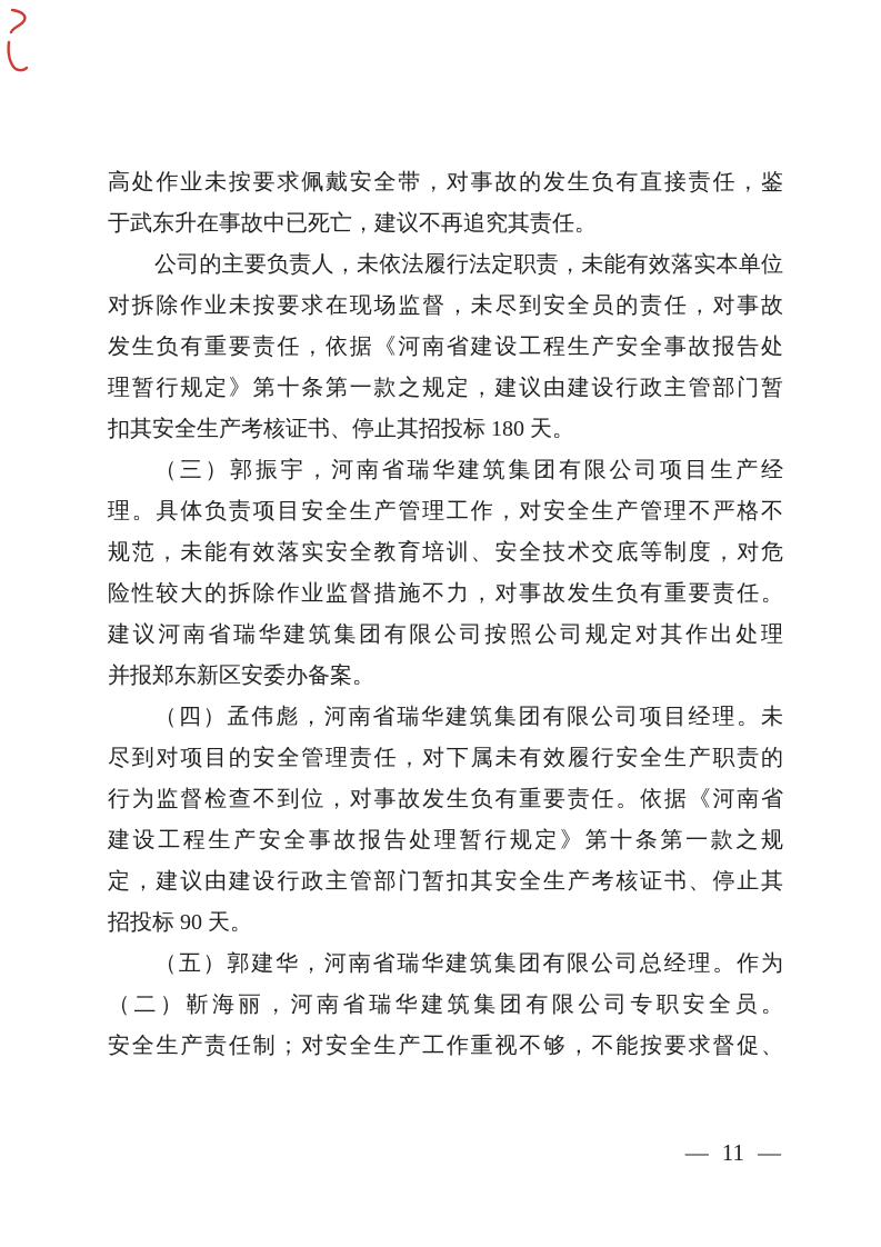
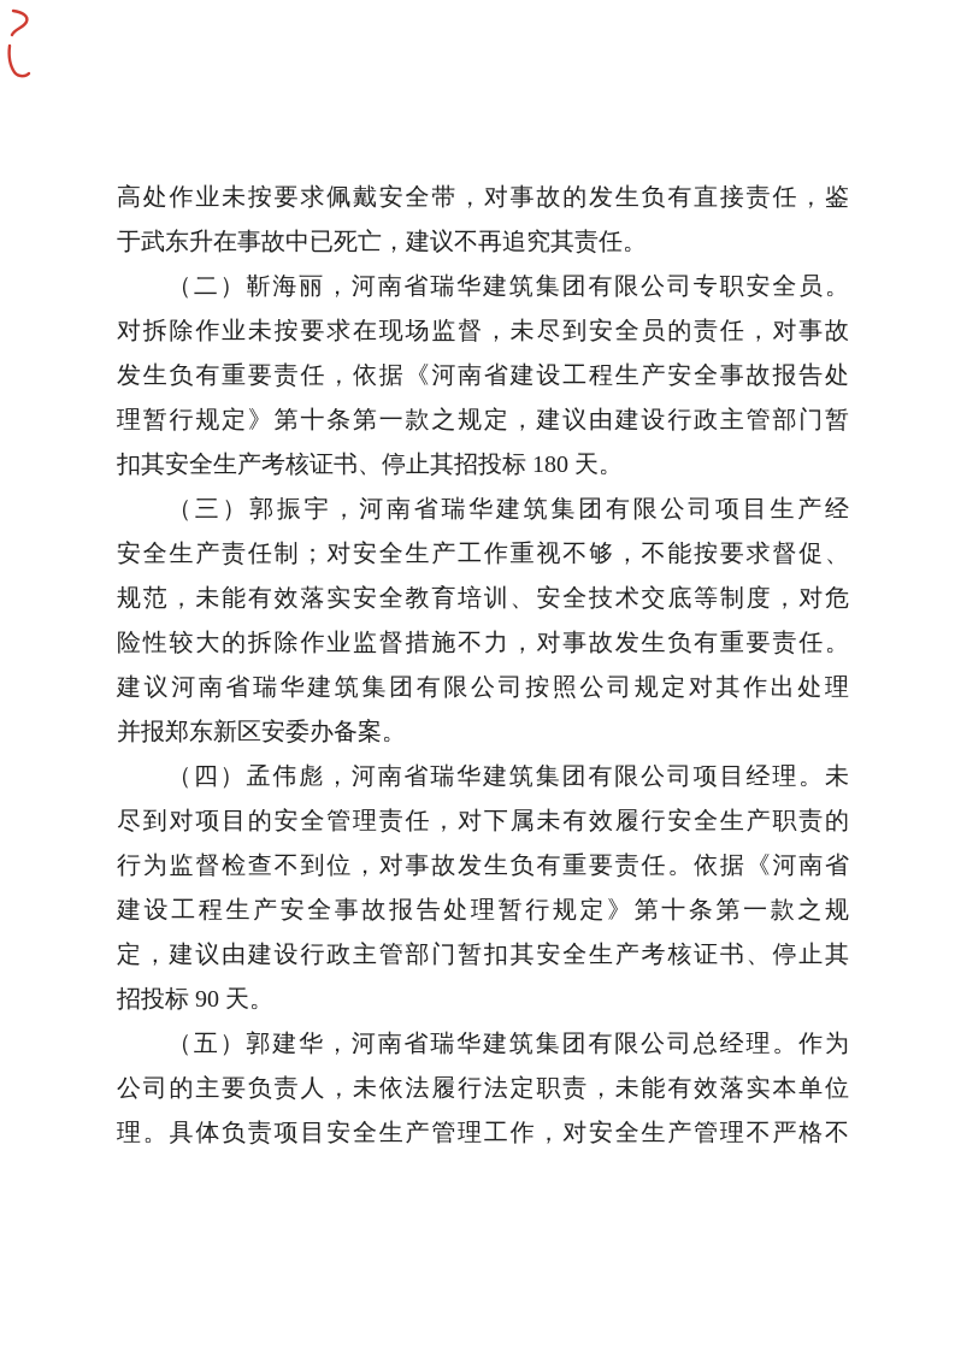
  高处作业未按要求佩戴安全带，对事故的发生负有直接责任，鉴
  于武东升在事故中已死亡，建议不再追究其责任。
- 公司的主要负责人，未依法履行法定职责，未能有效落实本单位
+ （二）靳海丽，河南省瑞华建筑集团有限公司专职安全员。
  对拆除作业未按要求在现场监督，未尽到安全员的责任，对事故
  发生负有重要责任，依据《河南省建设工程生产安全事故报告处
  理暂行规定》第十条第一款之规定，建议由建设行政主管部门暂
  扣其安全生产考核证书、停止其招投标 180 天。
  （三）郭振宇，河南省瑞华建筑集团有限公司项目生产经
- 理。具体负责项目安全生产管理工作，对安全生产管理不严格不
+ 安全生产责任制；对安全生产工作重视不够，不能按要求督促、
  规范，未能有效落实安全教育培训、安全技术交底等制度，对危
  险性较大的拆除作业监督措施不力，对事故发生负有重要责任。
  建议河南省瑞华建筑集团有限公司按照公司规定对其作出处理
  并报郑东新区安委办备案。
  （四）孟伟彪，河南省瑞华建筑集团有限公司项目经理。未
  尽到对项目的安全管理责任，对下属未有效履行安全生产职责的
  行为监督检查不到位，对事故发生负有重要责任。依据《河南省
  建设工程生产安全事故报告处理暂行规定》第十条第一款之规
  定，建议由建设行政主管部门暂扣其安全生产考核证书、停止其
  招投标 90 天。
  （五）郭建华，河南省瑞华建筑集团有限公司总经理。作为
- （二）靳海丽，河南省瑞华建筑集团有限公司专职安全员。
+ 公司的主要负责人，未依法履行法定职责，未能有效落实本单位
- 安全生产责任制；对安全生产工作重视不够，不能按要求督促、
+ 理。具体负责项目安全生产管理工作，对安全生产管理不严格不
- — 11 —
